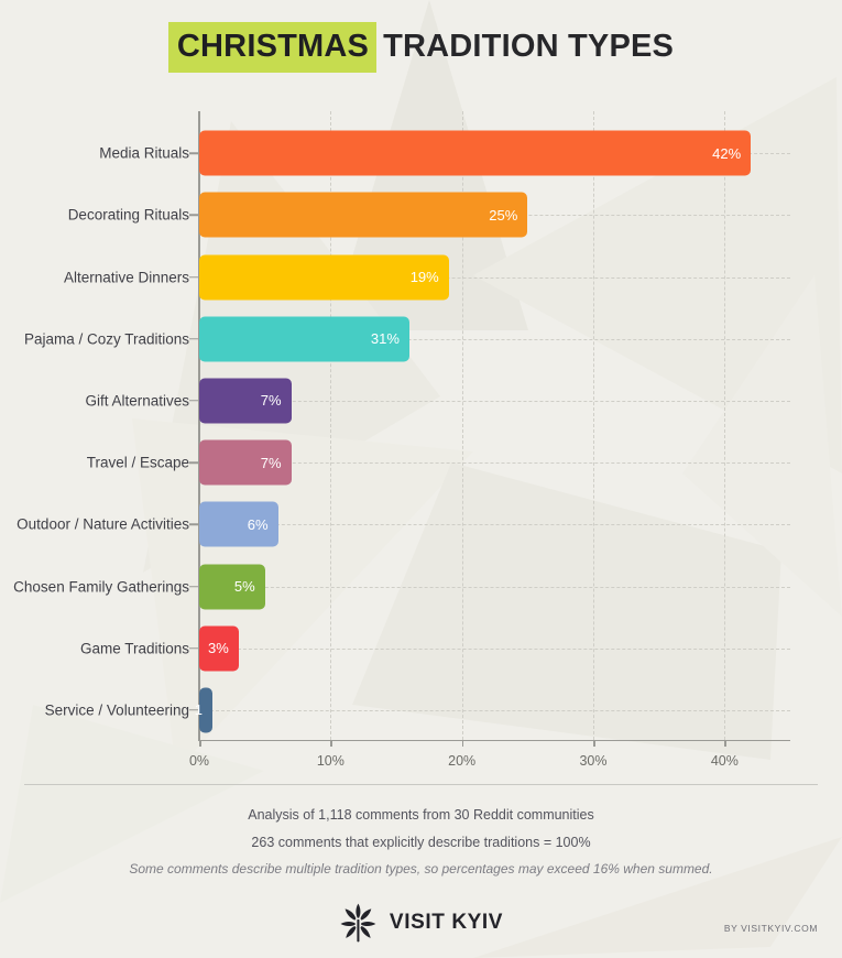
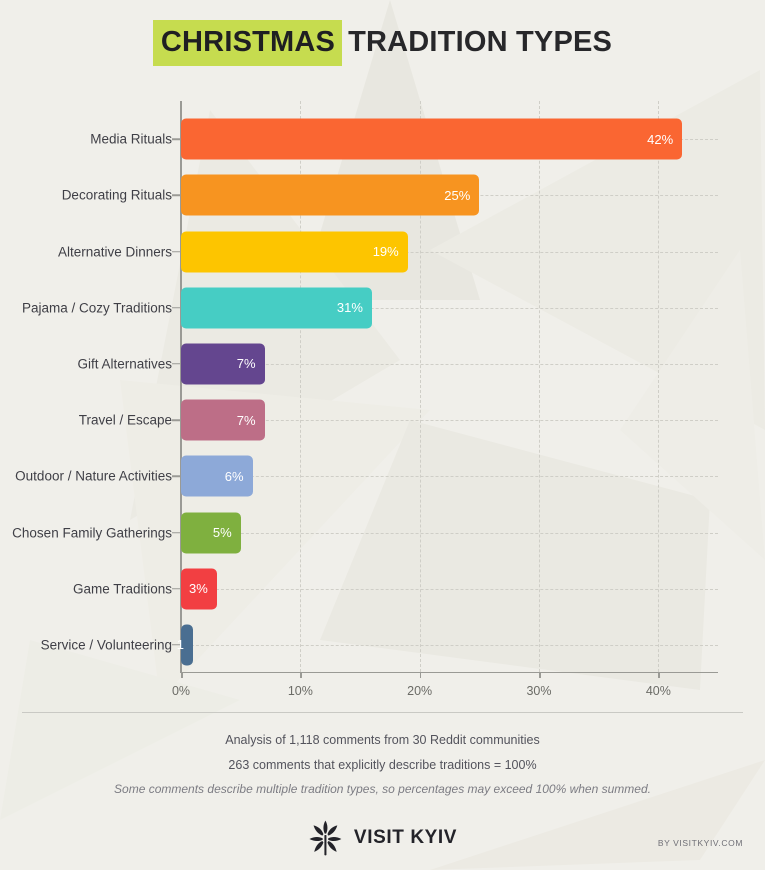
  CHRISTMAS TRADITION TYPES
  Media Rituals
  Decorating Rituals
  Alternative Dinners
  Pajama / Cozy Traditions
  Gift Alternatives
  Travel / Escape
  Outdoor / Nature Activities
  Chosen Family Gatherings
  Game Traditions
  Service / Volunteering
  0%
  10%
  20%
  30%
  40%
  42%
  25%
  19%
  31%
  7%
  7%
  6%
  5%
  3%
  1
  Analysis of 1,118 comments from 30 Reddit communities
  263 comments that explicitly describe traditions = 100%
- Some comments describe multiple tradition types, so percentages may exceed 16% when summed.
+ Some comments describe multiple tradition types, so percentages may exceed 100% when summed.
  VISIT KYIV
  BY VISITKYIV.COM
